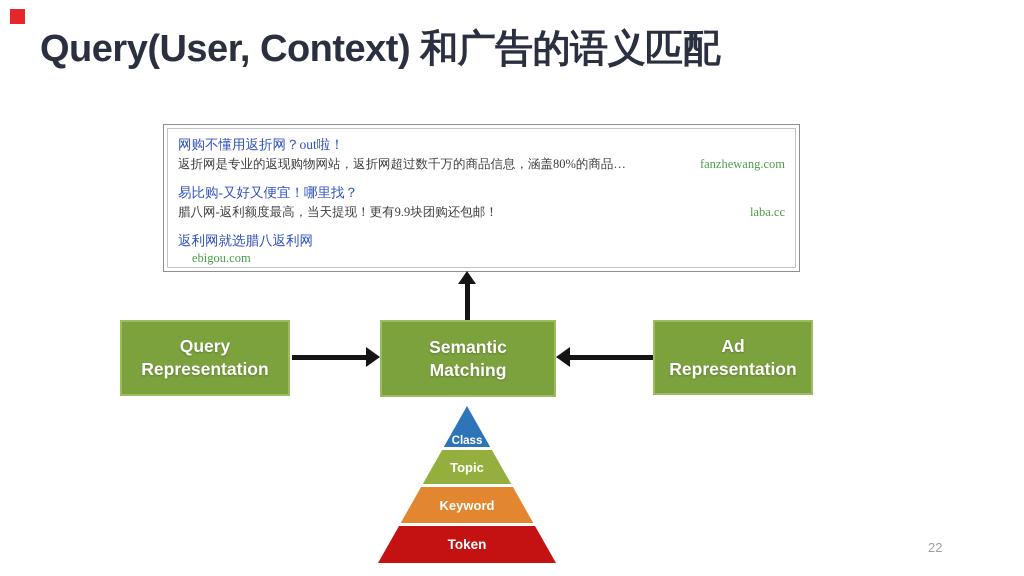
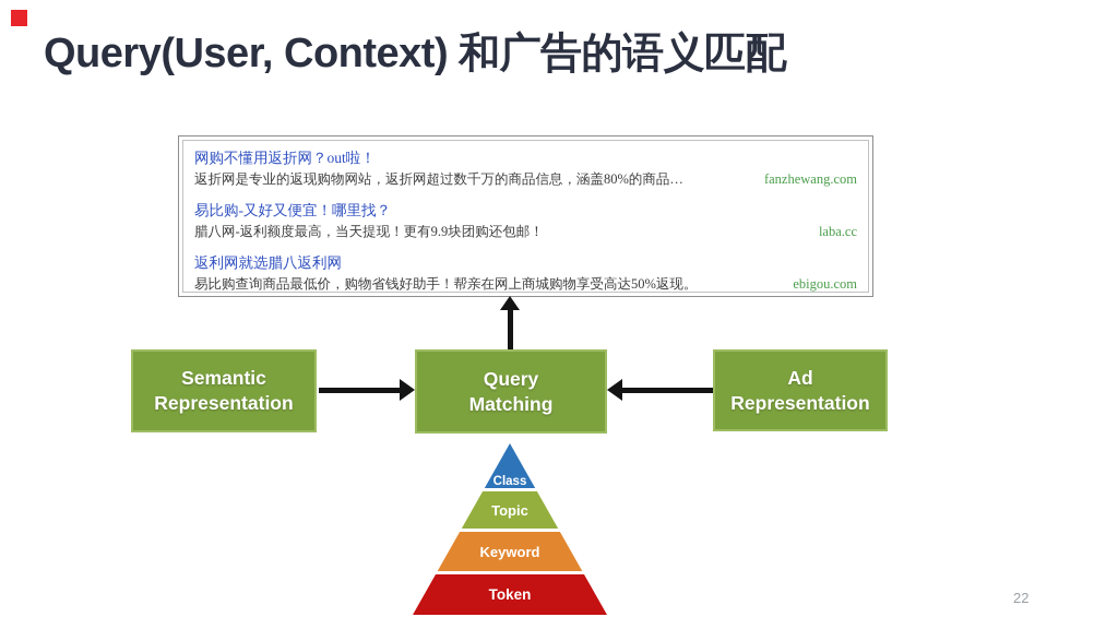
  Query(User, Context) 和广告的语义匹配
  网购不懂用返折网？out啦！
  返折网是专业的返现购物网站，返折网超过数千万的商品信息，涵盖80%的商品…
  fanzhewang.com
  易比购-又好又便宜！哪里找？
  腊八网-返利额度最高，当天提现！更有9.9块团购还包邮！
  laba.cc
  返利网就选腊八返利网
+ 易比购查询商品最低价，购物省钱好助手！帮亲在网上商城购物享受高达50%返现。
  ebigou.com
- Query
+ Semantic
  Representation
- Semantic
+ Query
  Matching
  Ad
  Representation
  Class
  Topic
  Keyword
  Token
  22
